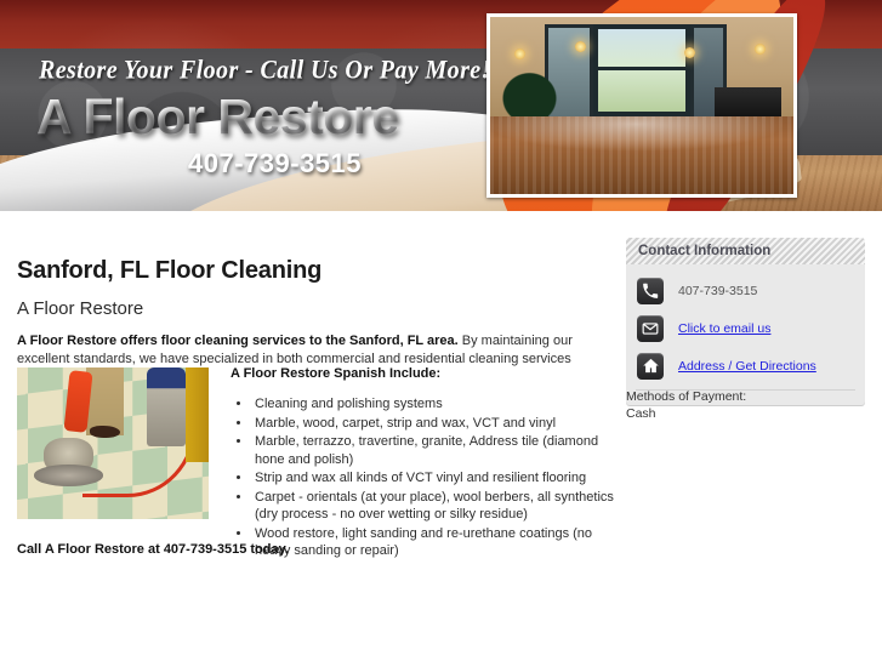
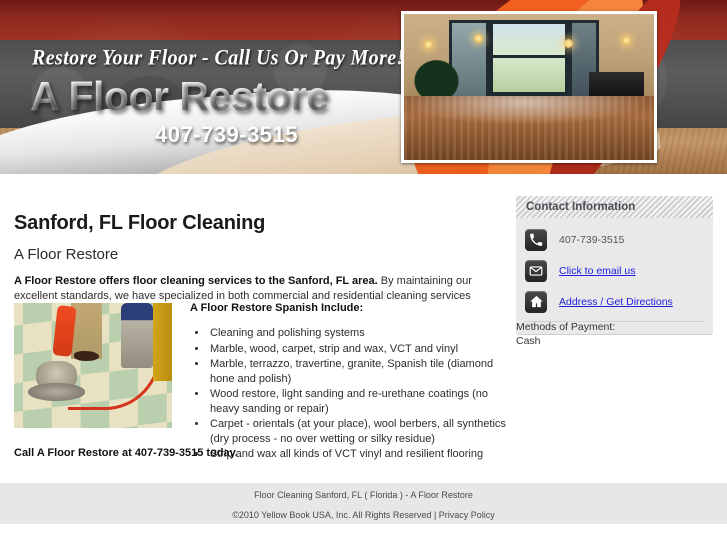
  Restore Your Floor - Call Us Or Pay More
  A Floor Restore
  407-739-3515
  Sanford, FL Floor Cleaning
  A Floor Restore
  A Floor Restore offers floor cleaning services to the Sanford, FL area. By maintaining our excellent standards, we have specialized in both commercial and residential cleaning services
  A Floor Restore Spanish Include:
  Cleaning and polishing systems
  Marble, wood, carpet, strip and wax, VCT and vinyl
- Marble, terrazzo, travertine, granite, Address tile (diamond hone and polish)
+ Marble, terrazzo, travertine, granite, Spanish tile (diamond hone and polish)
- Strip and wax all kinds of VCT vinyl and resilient flooring
+ Wood restore, light sanding and re-urethane coatings (no heavy sanding or repair)
  Carpet - orientals (at your place), wool berbers, all synthetics (dry process - no over wetting or silky residue)
- Wood restore, light sanding and re-urethane coatings (no heavy sanding or repair)
+ Strip and wax all kinds of VCT vinyl and resilient flooring
  Call A Floor Restore at 407-739-3515 today.
  Contact Information
  407-739-3515
  Click to email us
  Address / Get Directions
  Methods of Payment:
  Cash
+ Floor Cleaning Sanford, FL ( Florida ) - A Floor Restore
+ ©2010 Yellow Book USA, Inc. All Rights Reserved | Privacy Policy
